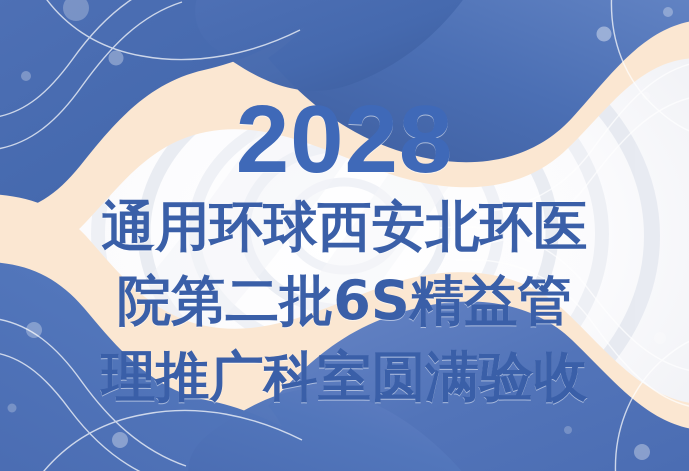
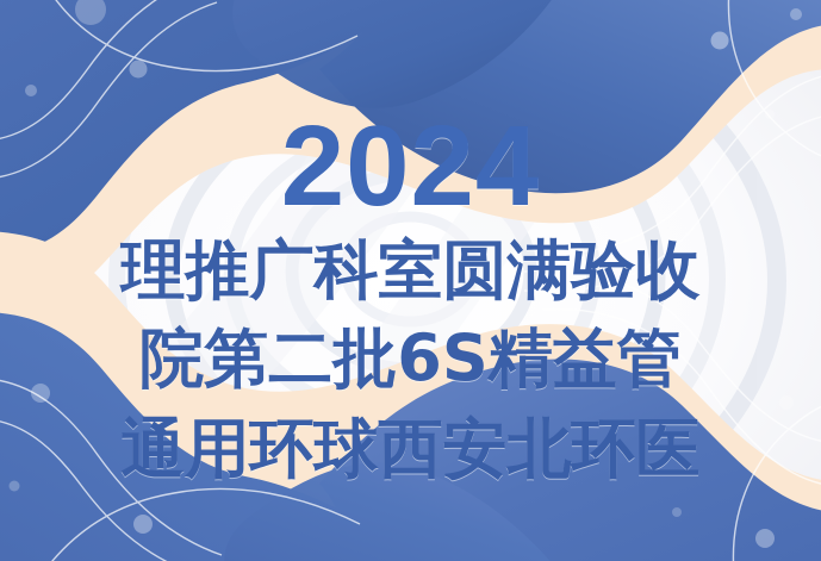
- 2028
+ 2024
- 通用环球西安北环医
+ 理推广科室圆满验收
  院第二批6S精益管
- 理推广科室圆满验收
+ 通用环球西安北环医
